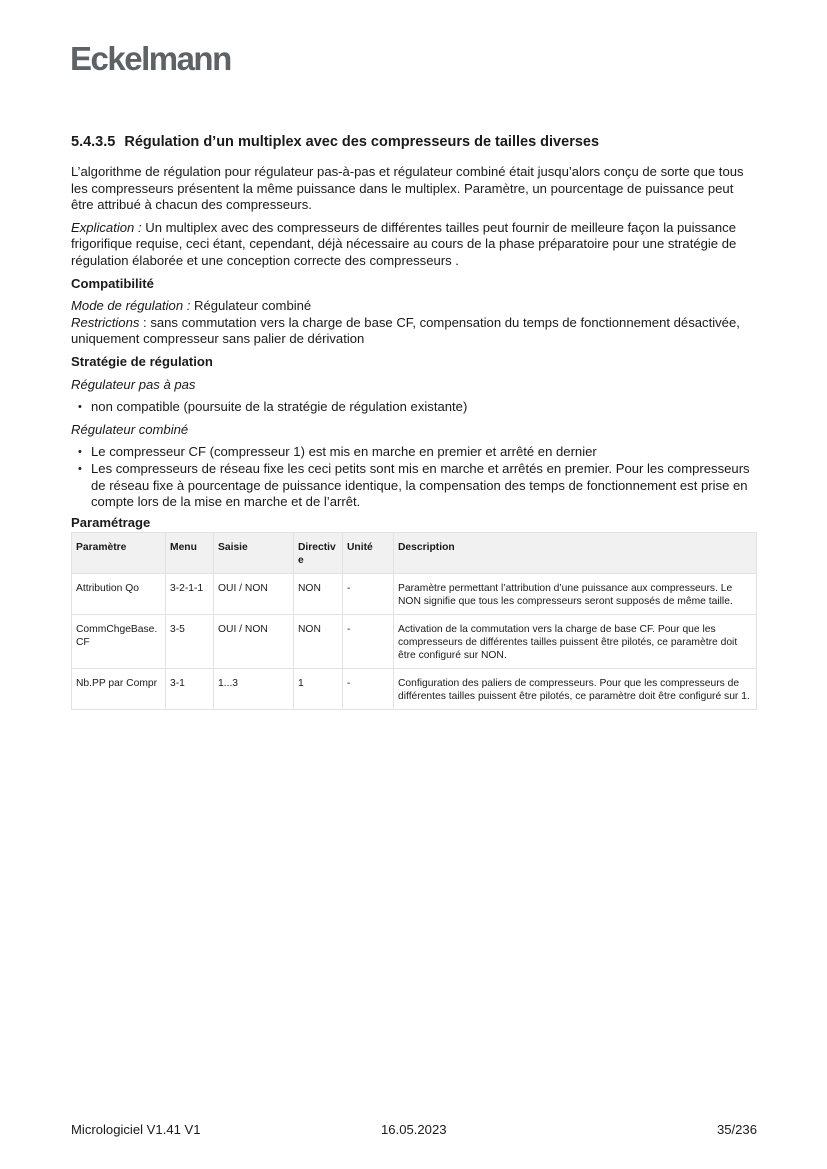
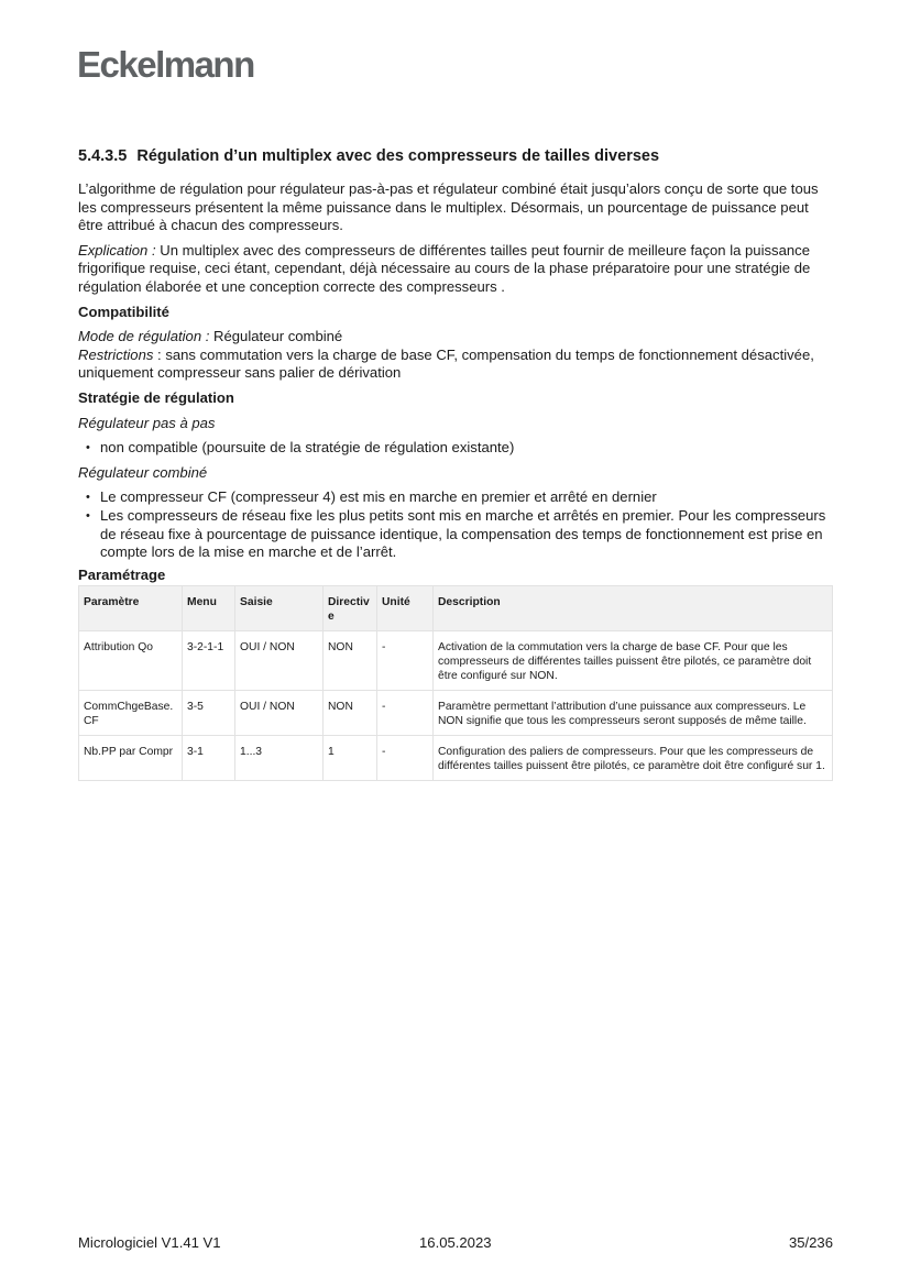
  Eckelmann
  5.4.3.5 Régulation d’un multiplex avec des compresseurs de tailles diverses
- L’algorithme de régulation pour régulateur pas-à-pas et régulateur combiné était jusqu’alors conçu de sorte que tous les compresseurs présentent la même puissance dans le multiplex. Paramètre, un pourcentage de puissance peut être attribué à chacun des compresseurs.
+ L’algorithme de régulation pour régulateur pas-à-pas et régulateur combiné était jusqu’alors conçu de sorte que tous les compresseurs présentent la même puissance dans le multiplex. Désormais, un pourcentage de puissance peut être attribué à chacun des compresseurs.
  Explication : Un multiplex avec des compresseurs de différentes tailles peut fournir de meilleure façon la puissance frigorifique requise, ceci étant, cependant, déjà nécessaire au cours de la phase préparatoire pour une stratégie de régulation élaborée et une conception correcte des compresseurs .
  Compatibilité
  Mode de régulation : Régulateur combiné
  Restrictions : sans commutation vers la charge de base CF, compensation du temps de fonctionnement désactivée, uniquement compresseur sans palier de dérivation
  Stratégie de régulation
  Régulateur pas à pas
  non compatible (poursuite de la stratégie de régulation existante)
  Régulateur combiné
- Le compresseur CF (compresseur 1) est mis en marche en premier et arrêté en dernier
+ Le compresseur CF (compresseur 4) est mis en marche en premier et arrêté en dernier
- Les compresseurs de réseau fixe les ceci petits sont mis en marche et arrêtés en premier. Pour les compresseurs de réseau fixe à pourcentage de puissance identique, la compensation des temps de fonctionnement est prise en compte lors de la mise en marche et de l’arrêt.
+ Les compresseurs de réseau fixe les plus petits sont mis en marche et arrêtés en premier. Pour les compresseurs de réseau fixe à pourcentage de puissance identique, la compensation des temps de fonctionnement est prise en compte lors de la mise en marche et de l’arrêt.
  Paramétrage
  Paramètre	Menu	Saisie	Directiv e	Unité	Description
- Attribution Qo	3-2-1-1	OUI / NON	NON	-	Paramètre permettant l’attribution d’une puissance aux compresseurs. Le NON signifie que tous les compresseurs seront supposés de même taille.
+ Attribution Qo	3-2-1-1	OUI / NON	NON	-	Activation de la commutation vers la charge de base CF. Pour que les compresseurs de différentes tailles puissent être pilotés, ce paramètre doit être configuré sur NON.
- CommChgeBase. CF	3-5	OUI / NON	NON	-	Activation de la commutation vers la charge de base CF. Pour que les compresseurs de différentes tailles puissent être pilotés, ce paramètre doit être configuré sur NON.
+ CommChgeBase. CF	3-5	OUI / NON	NON	-	Paramètre permettant l’attribution d’une puissance aux compresseurs. Le NON signifie que tous les compresseurs seront supposés de même taille.
  Nb.PP par Compr	3-1	1...3	1	-	Configuration des paliers de compresseurs. Pour que les compresseurs de différentes tailles puissent être pilotés, ce paramètre doit être configuré sur 1.
  Micrologiciel V1.41 V1
  16.05.2023
  35/236
